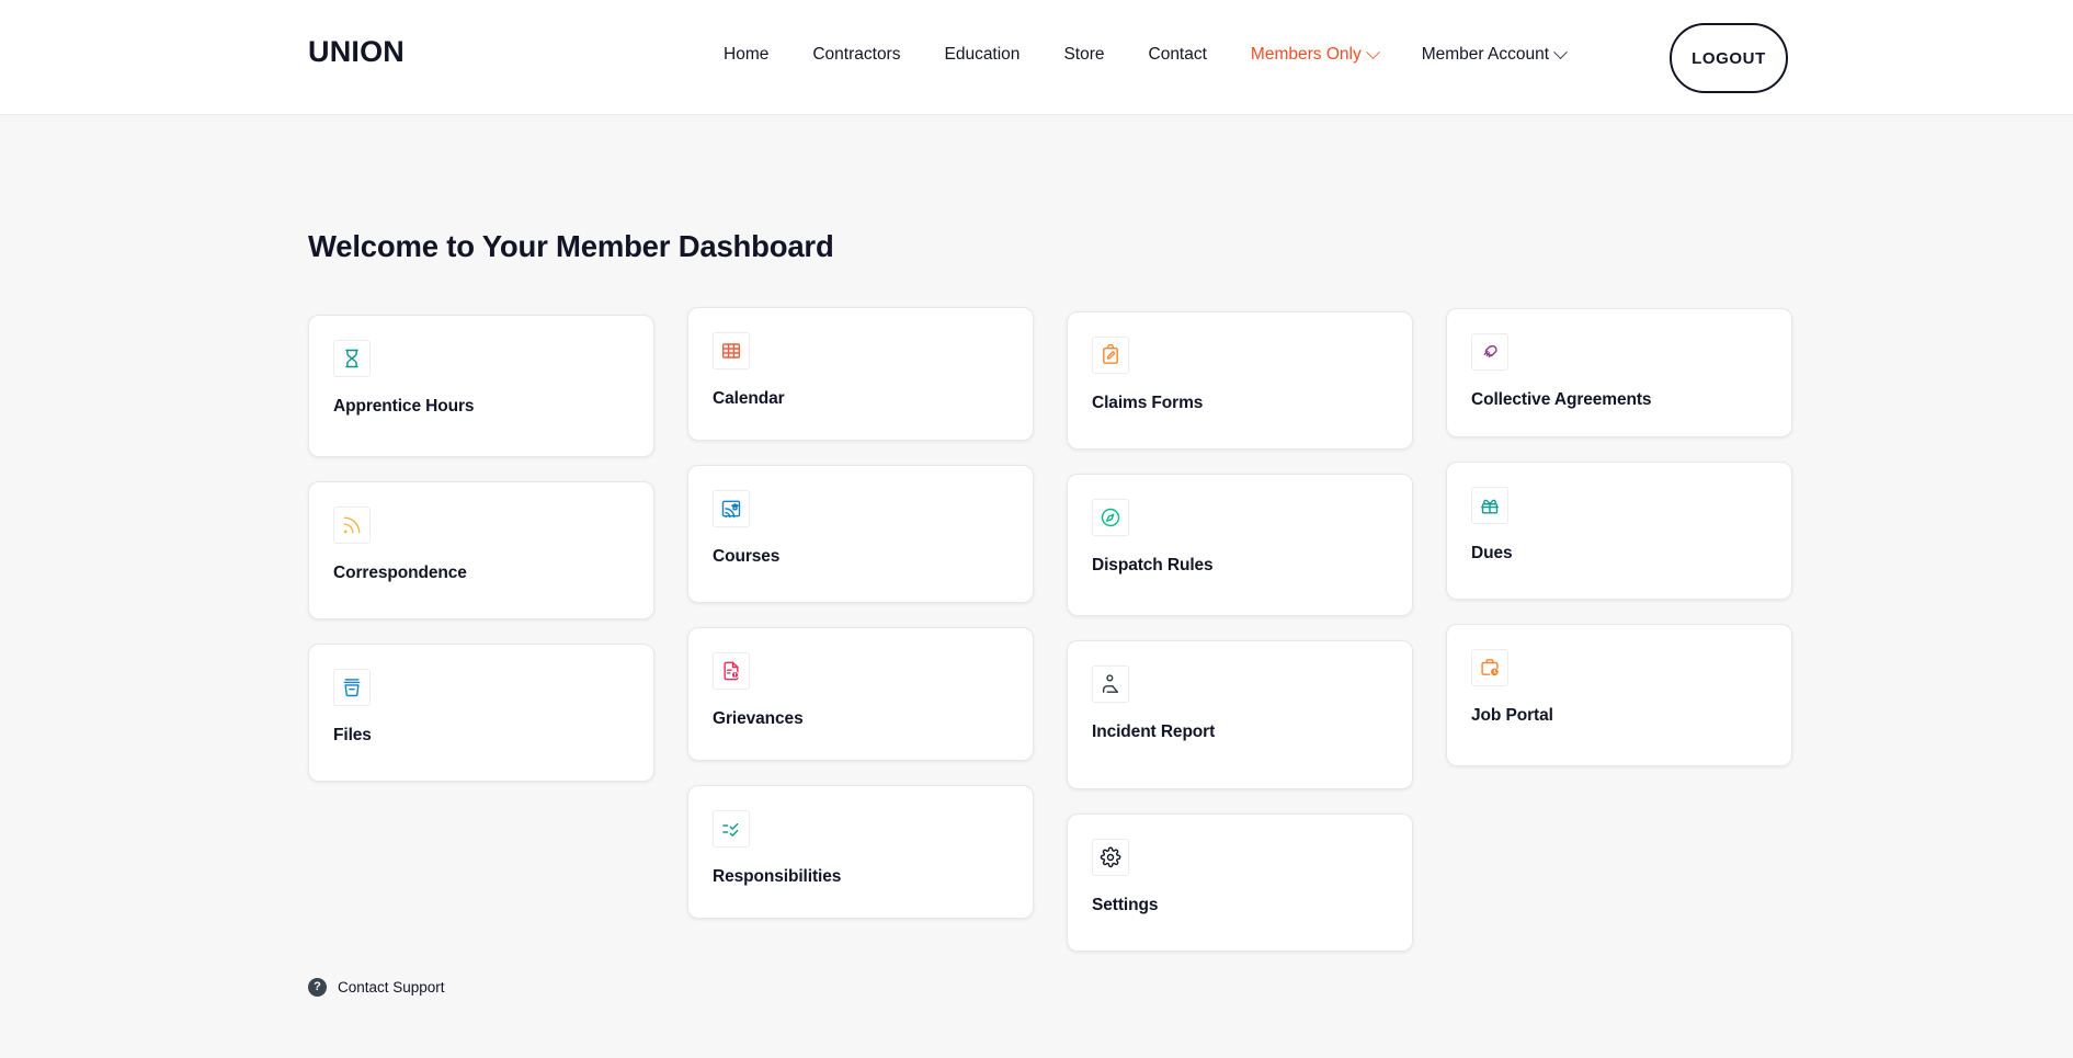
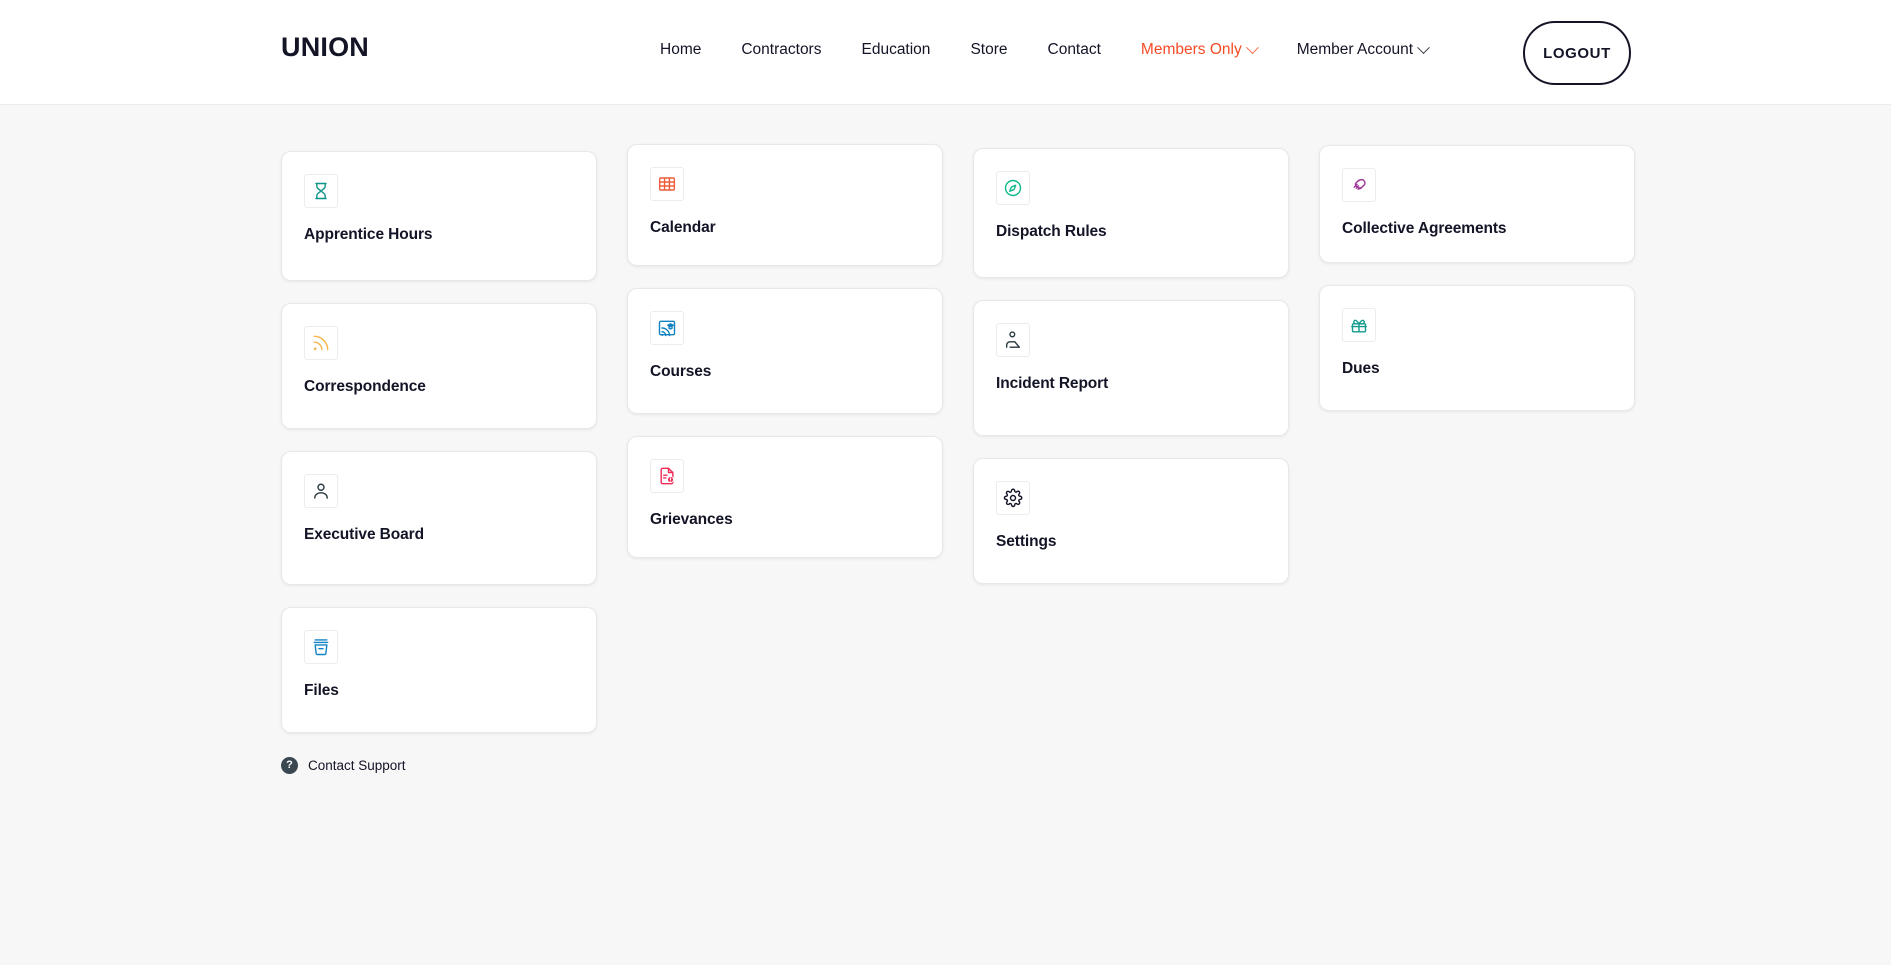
  UNION
  Home
  Contractors
  Education
  Store
  Contact
  Members Only
  Member Account
  LOGOUT
- Welcome to Your Member Dashboard
  Apprentice Hours
  Correspondence
+ Executive Board
  Files
  Calendar
  Courses
  Grievances
- Responsibilities
- Claims Forms
  Dispatch Rules
  Incident Report
  Settings
  Collective Agreements
  Dues
- Job Portal
  ?
  Contact Support
